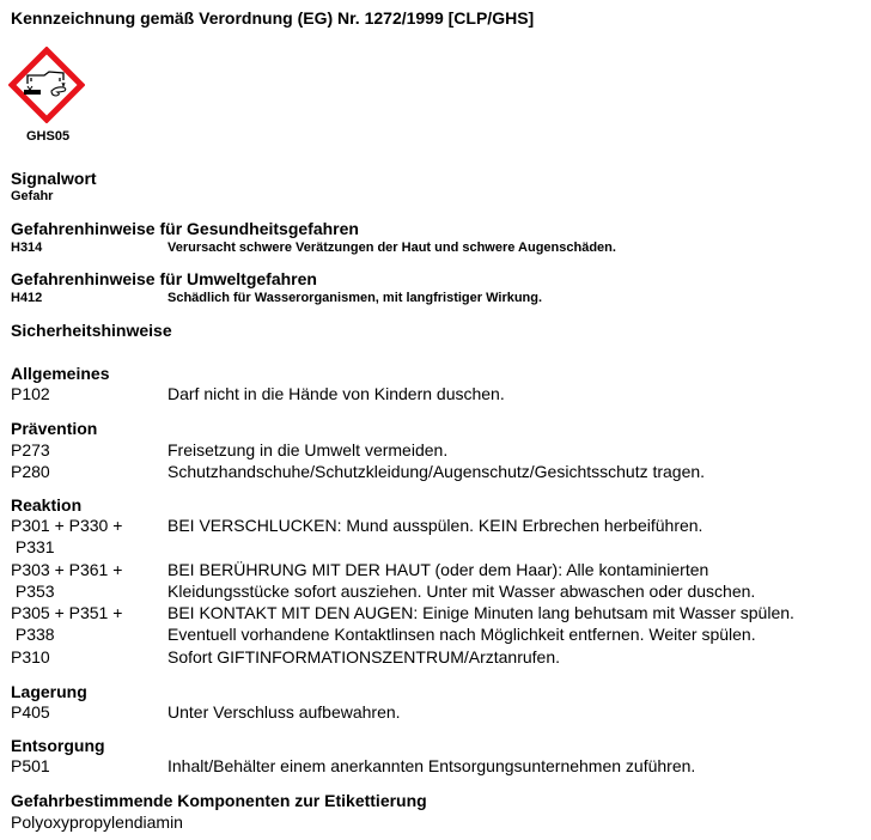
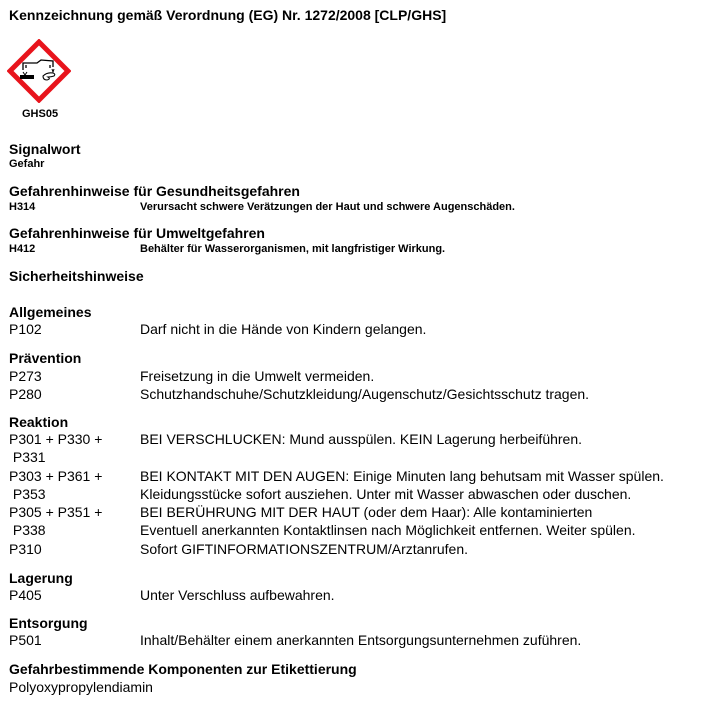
- Kennzeichnung gemäß Verordnung (EG) Nr. 1272/1999 [CLP/GHS]
+ Kennzeichnung gemäß Verordnung (EG) Nr. 1272/2008 [CLP/GHS]
  GHS05
  Signalwort
  Gefahr
  Gefahrenhinweise für Gesundheitsgefahren
  H314
  Verursacht schwere Verätzungen der Haut und schwere Augenschäden.
  Gefahrenhinweise für Umweltgefahren
  H412
- Schädlich für Wasserorganismen, mit langfristiger Wirkung.
+ Behälter für Wasserorganismen, mit langfristiger Wirkung.
  Sicherheitshinweise
  Allgemeines
  P102
- Darf nicht in die Hände von Kindern duschen.
+ Darf nicht in die Hände von Kindern gelangen.
  Prävention
  P273
  Freisetzung in die Umwelt vermeiden.
  P280
  Schutzhandschuhe/Schutzkleidung/Augenschutz/Gesichtsschutz tragen.
  Reaktion
  P301 + P330 +
- BEI VERSCHLUCKEN: Mund ausspülen. KEIN Erbrechen herbeiführen.
+ BEI VERSCHLUCKEN: Mund ausspülen. KEIN Lagerung herbeiführen.
  P331
  P303 + P361 +
- BEI BERÜHRUNG MIT DER HAUT (oder dem Haar): Alle kontaminierten
+ BEI KONTAKT MIT DEN AUGEN: Einige Minuten lang behutsam mit Wasser spülen.
  P353
  Kleidungsstücke sofort ausziehen. Unter mit Wasser abwaschen oder duschen.
  P305 + P351 +
- BEI KONTAKT MIT DEN AUGEN: Einige Minuten lang behutsam mit Wasser spülen.
+ BEI BERÜHRUNG MIT DER HAUT (oder dem Haar): Alle kontaminierten
  P338
- Eventuell vorhandene Kontaktlinsen nach Möglichkeit entfernen. Weiter spülen.
+ Eventuell anerkannten Kontaktlinsen nach Möglichkeit entfernen. Weiter spülen.
  P310
  Sofort GIFTINFORMATIONSZENTRUM/Arztanrufen.
  Lagerung
  P405
  Unter Verschluss aufbewahren.
  Entsorgung
  P501
  Inhalt/Behälter einem anerkannten Entsorgungsunternehmen zuführen.
  Gefahrbestimmende Komponenten zur Etikettierung
  Polyoxypropylendiamin
